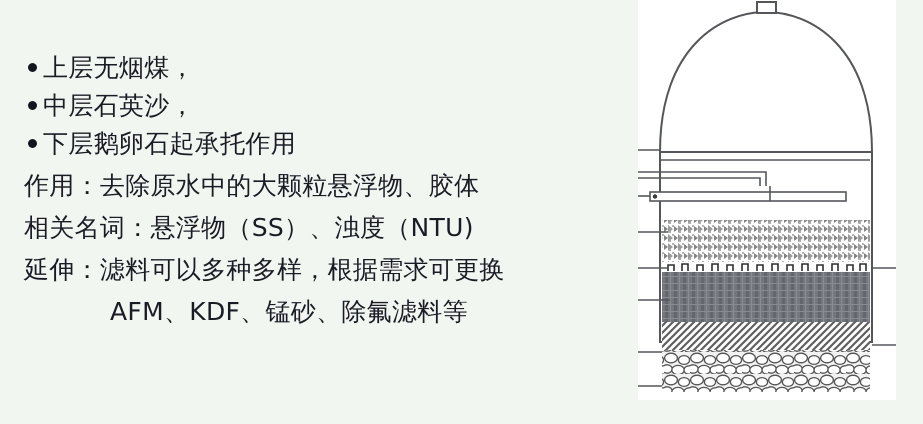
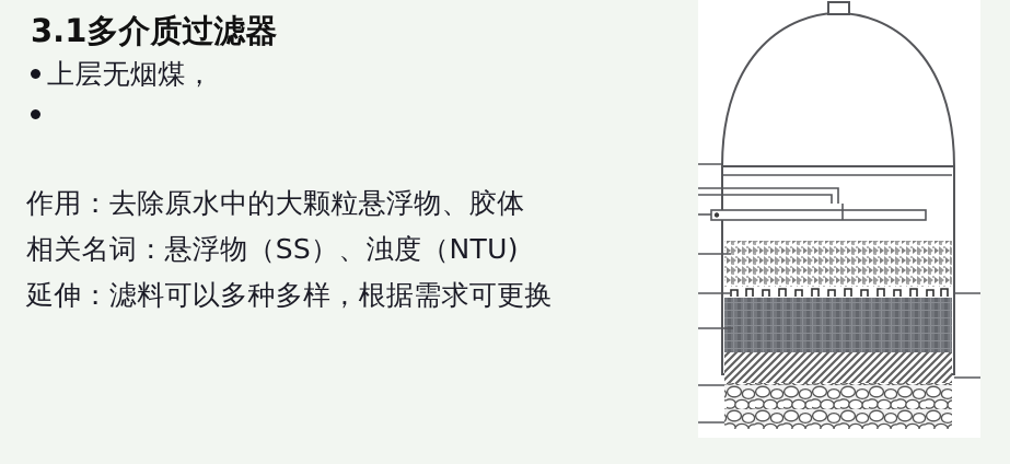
+ 3.1多介质过滤器
  上层无烟煤，
- 中层石英沙，
- 下层鹅卵石起承托作用
  作用：去除原水中的大颗粒悬浮物、胶体
  相关名词：悬浮物（SS）、浊度（NTU)
  延伸：滤料可以多种多样，根据需求可更换
- AFM、KDF、锰砂、除氟滤料等
